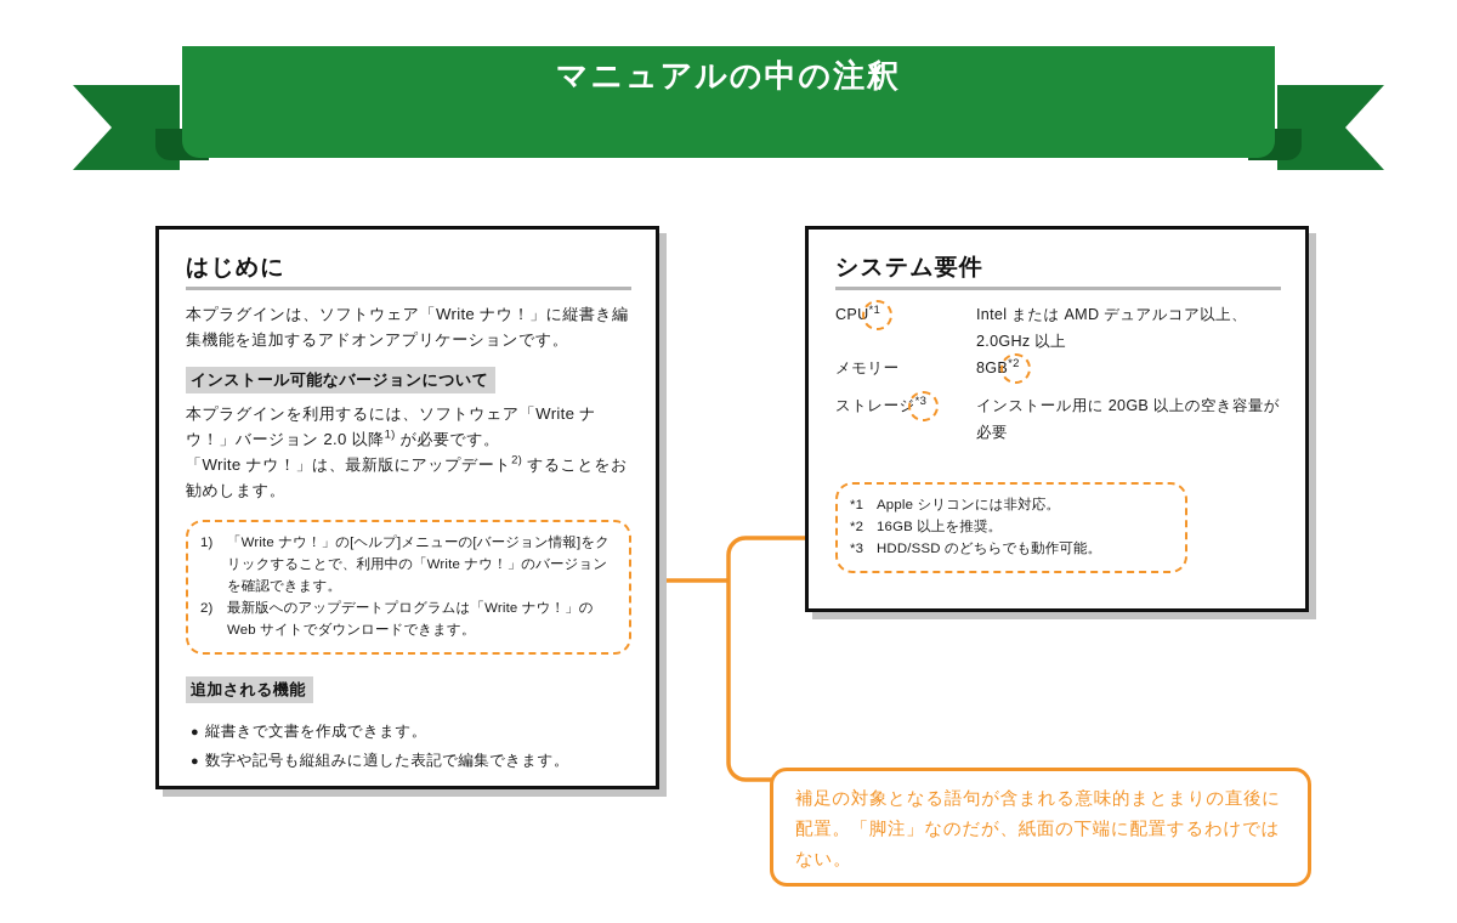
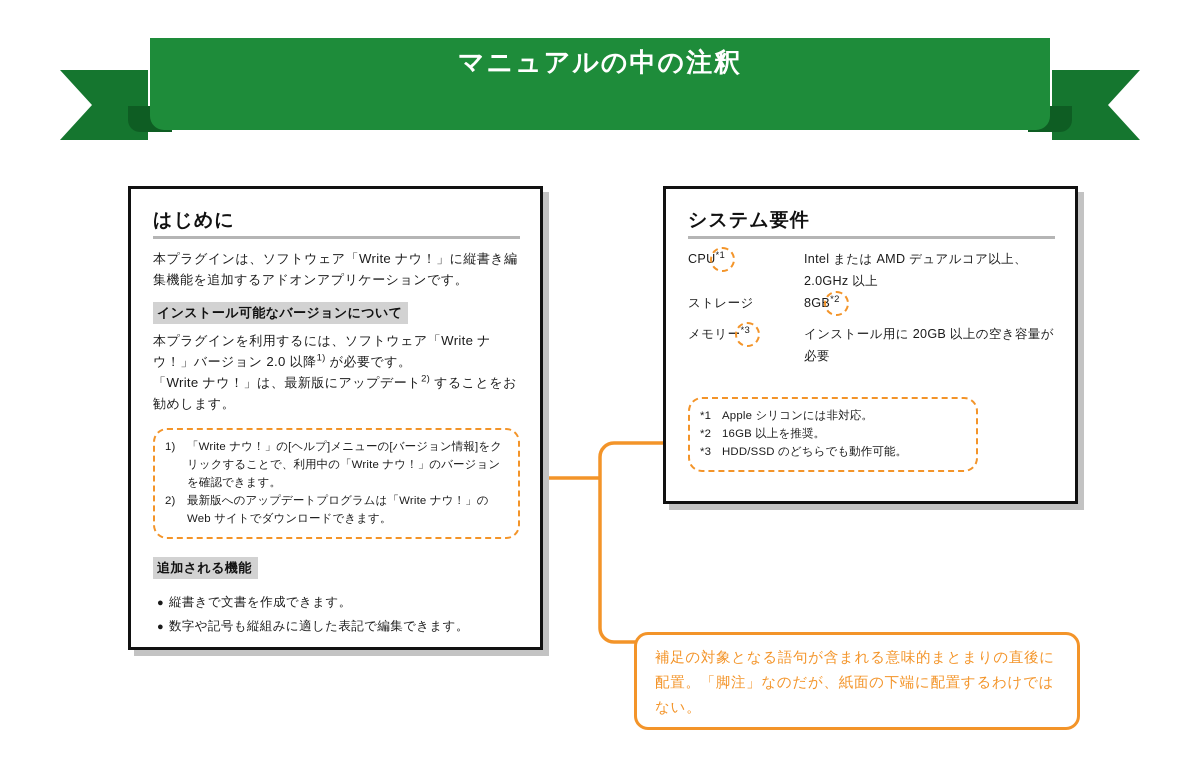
  マニュアルの中の注釈
  はじめに
  本プラグインは、ソフトウェア「Write ナウ！」に縦書き編集機能を追加するアドオンアプリケーションです。
  インストール可能なバージョンについて
  本プラグインを利用するには、ソフトウェア「Write ナウ！」バージョン 2.0 以降1) が必要です。
  「Write ナウ！」は、最新版にアップデート2) することをお勧めします。
  1)
  「Write ナウ！」の[ヘルプ]メニューの[バージョン情報]をクリックすることで、利用中の「Write ナウ！」のバージョンを確認できます。
  2)
  最新版へのアップデートプログラムは「Write ナウ！」の Web サイトでダウンロードできます。
  追加される機能
  縦書きで文書を作成できます。
  数字や記号も縦組みに適した表記で編集できます。
  システム要件
  CPU*1
  Intel または AMD デュアルコア以上、2.0GHz 以上
- メモリー
+ ストレージ
  8GB*2
- ストレージ*3
+ メモリー*3
  インストール用に 20GB 以上の空き容量が必要
  *1
  Apple シリコンには非対応。
  *2
  16GB 以上を推奨。
  *3
  HDD/SSD のどちらでも動作可能。
  補足の対象となる語句が含まれる意味的まとまりの直後に配置。「脚注」なのだが、紙面の下端に配置するわけではない。
